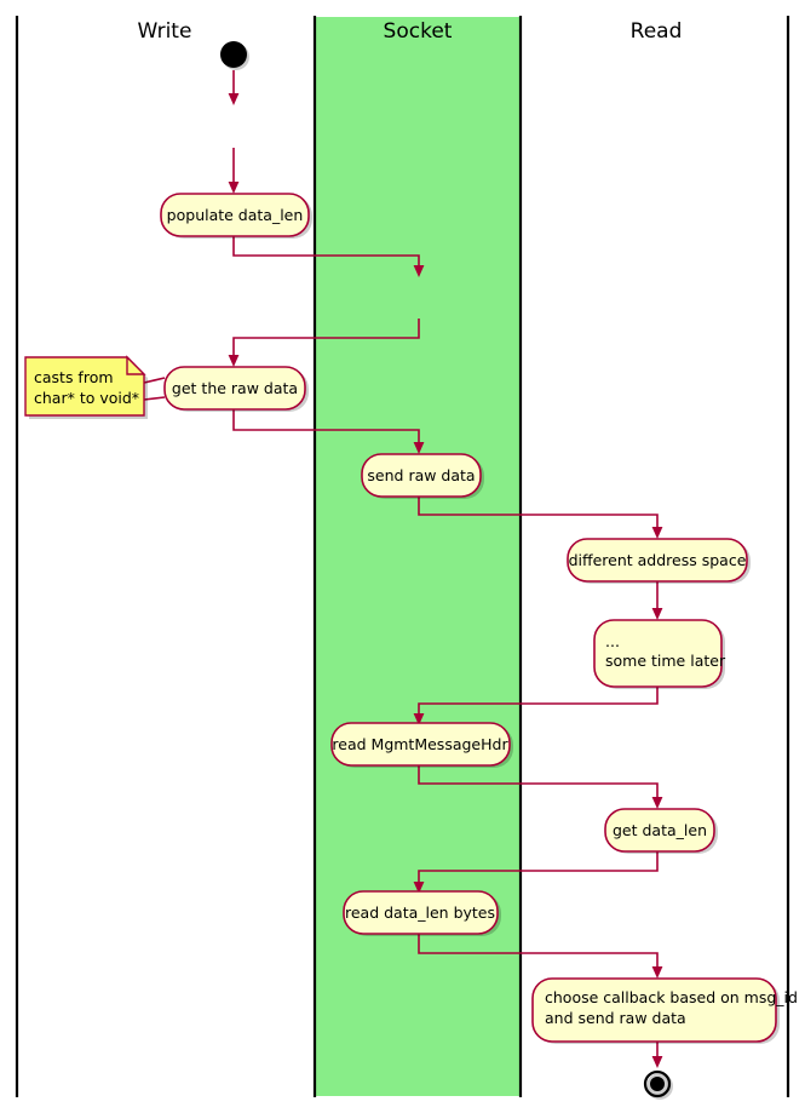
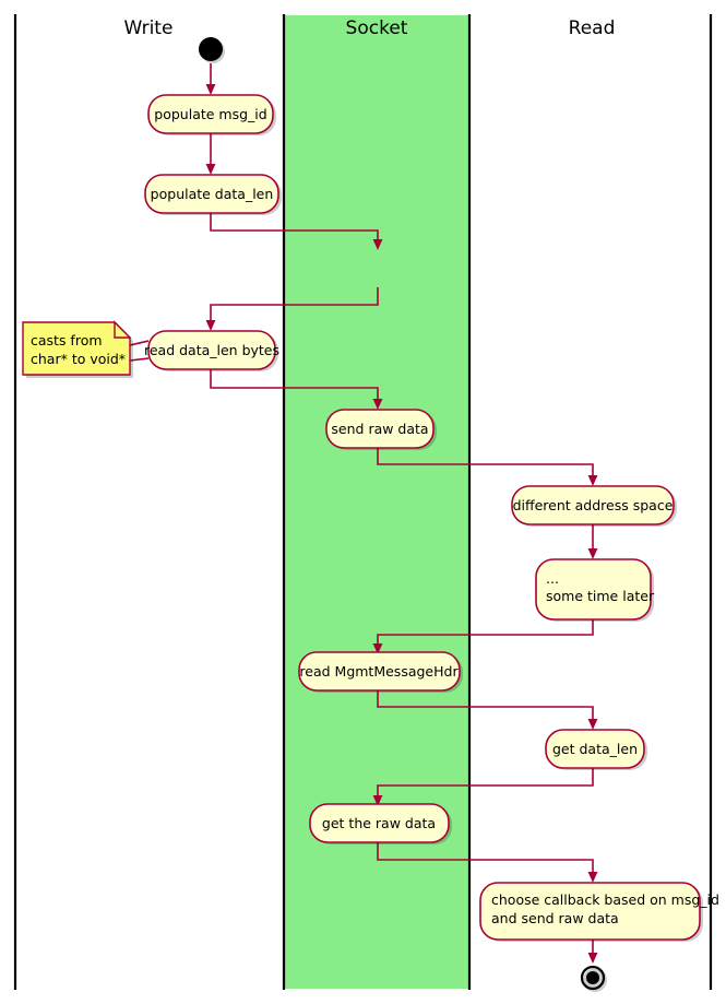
  Write
  Socket
  Read
+ populate msg_id
  populate data_len
- get the raw data
+ read data_len bytes
  casts from
  char* to void*
  send raw data
  different address space
  ...
  some time later
  read MgmtMessageHdr
  get data_len
- read data_len bytes
+ get the raw data
  choose callback based on msg_id
  and send raw data
